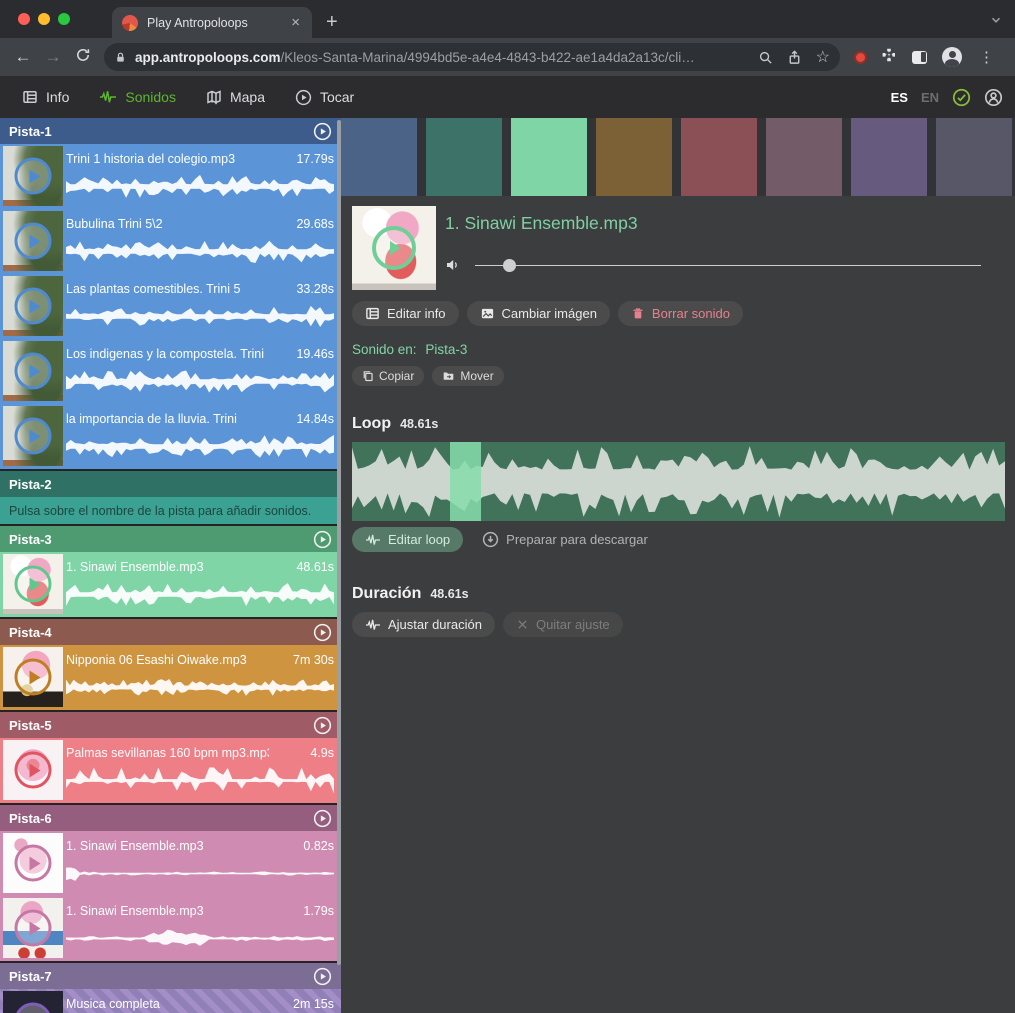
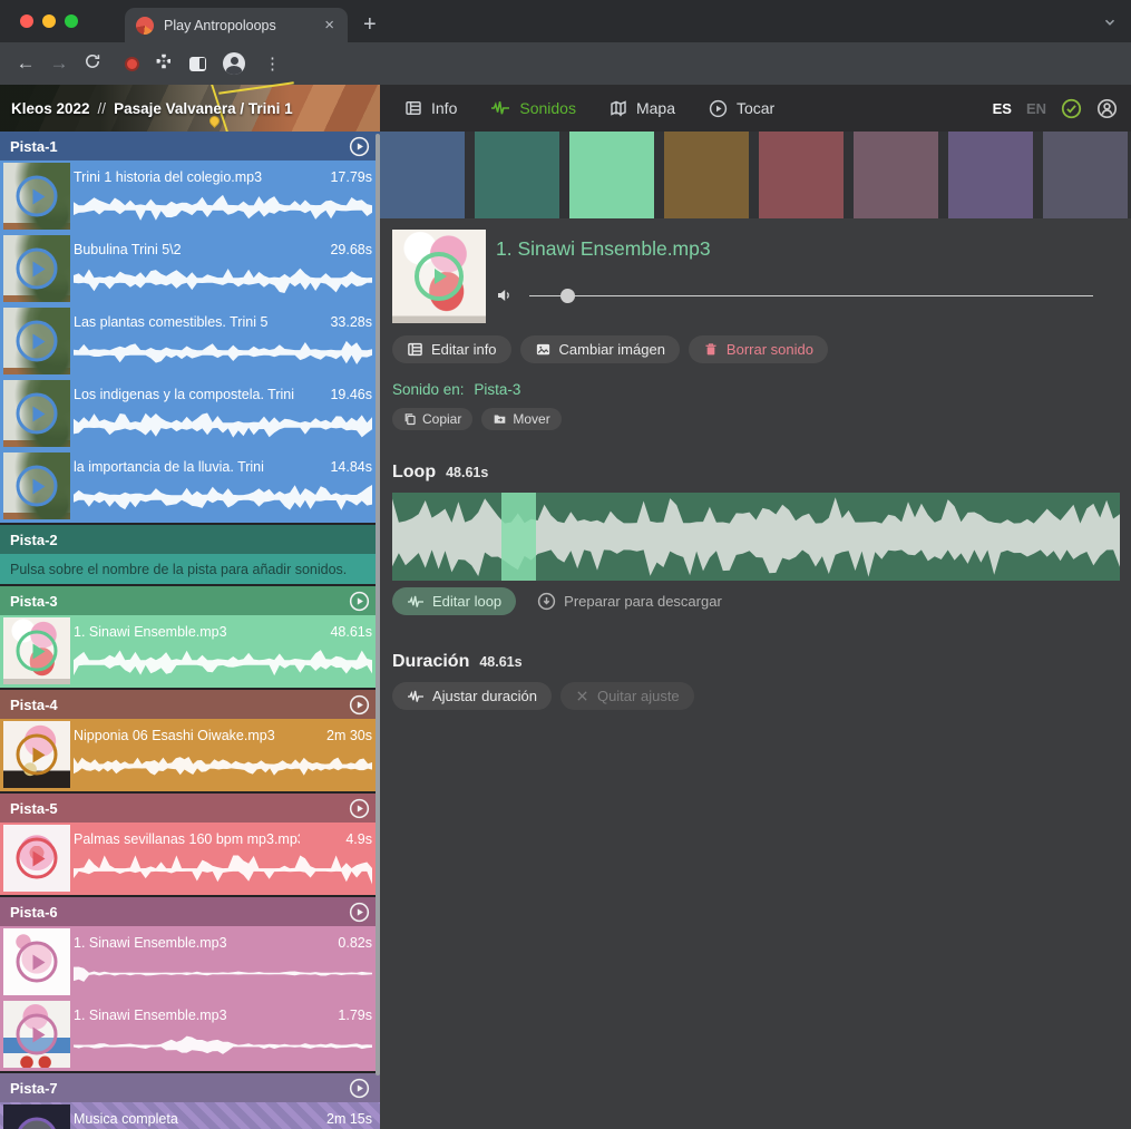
  Play Antropoloops
  ×
  +
  ←
  →
- app.antropoloops.com/Kleos-Santa-Marina/4994bd5e-a4e4-4843-b422-ae1a4da2a13c/cli…
- ☆
  ⋮
+ Kleos 2022
+ //
+ Pasaje Valvanera / Trini 1
  Info
  Sonidos
  Mapa
  Tocar
  ES
  EN
  Pista-1
  Trini 1 historia del colegio.mp3
  17.79s
  Bubulina Trini 5\2
  29.68s
  Las plantas comestibles. Trini 5
  33.28s
  Los indigenas y la compostela. Trini
  19.46s
  la importancia de la lluvia. Trini
  14.84s
  Pista-2
  Pulsa sobre el nombre de la pista para añadir sonidos.
  Pista-3
  1. Sinawi Ensemble.mp3
  48.61s
  Pista-4
  Nipponia 06 Esashi Oiwake.mp3
- 7m 30s
+ 2m 30s
  Pista-5
  Palmas sevillanas 160 bpm mp3.mp
  4.9s
  Pista-6
  1. Sinawi Ensemble.mp3
  0.82s
  1. Sinawi Ensemble.mp3
  1.79s
  Pista-7
  Musica completa
  2m 15s
  1. Sinawi Ensemble.mp3
  Editar info
  Cambiar imágen
  Borrar sonido
  Sonido en: Pista-3
  Copiar
  Mover
  Loop
  48.61s
  Editar loop
  Preparar para descargar
  Duración
  48.61s
  Ajustar duración
  Quitar ajuste
